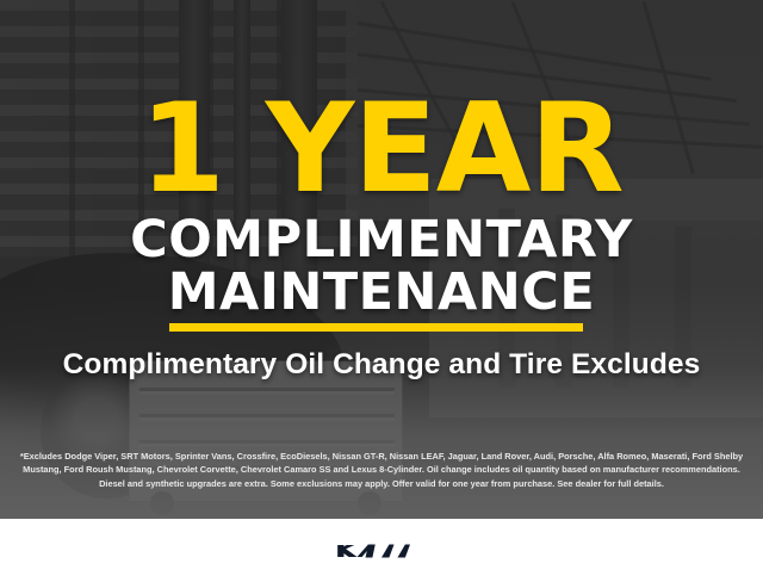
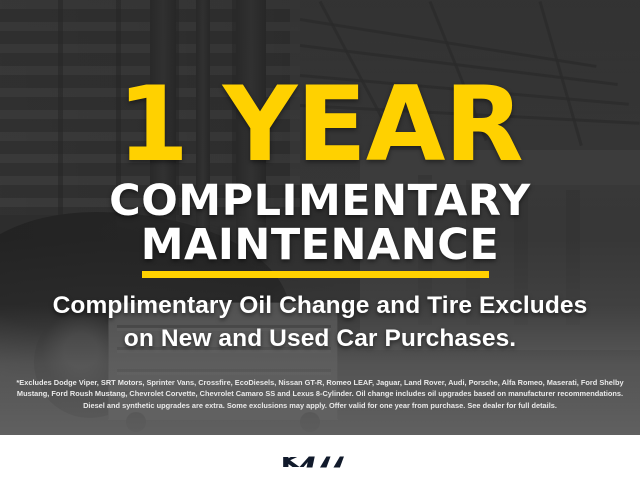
  1 YEAR
  COMPLIMENTARY
  MAINTENANCE
  Complimentary Oil Change and Tire Excludes
+ on New and Used Car Purchases.
- *Excludes Dodge Viper, SRT Motors, Sprinter Vans, Crossfire, EcoDiesels, Nissan GT-R, Nissan LEAF, Jaguar, Land Rover, Audi, Porsche, Alfa Romeo, Maserati, Ford Shelby
+ *Excludes Dodge Viper, SRT Motors, Sprinter Vans, Crossfire, EcoDiesels, Nissan GT-R, Romeo LEAF, Jaguar, Land Rover, Audi, Porsche, Alfa Romeo, Maserati, Ford Shelby
- Mustang, Ford Roush Mustang, Chevrolet Corvette, Chevrolet Camaro SS and Lexus 8-Cylinder. Oil change includes oil quantity based on manufacturer recommendations.
+ Mustang, Ford Roush Mustang, Chevrolet Corvette, Chevrolet Camaro SS and Lexus 8-Cylinder. Oil change includes oil upgrades based on manufacturer recommendations.
  Diesel and synthetic upgrades are extra. Some exclusions may apply. Offer valid for one year from purchase. See dealer for full details.
